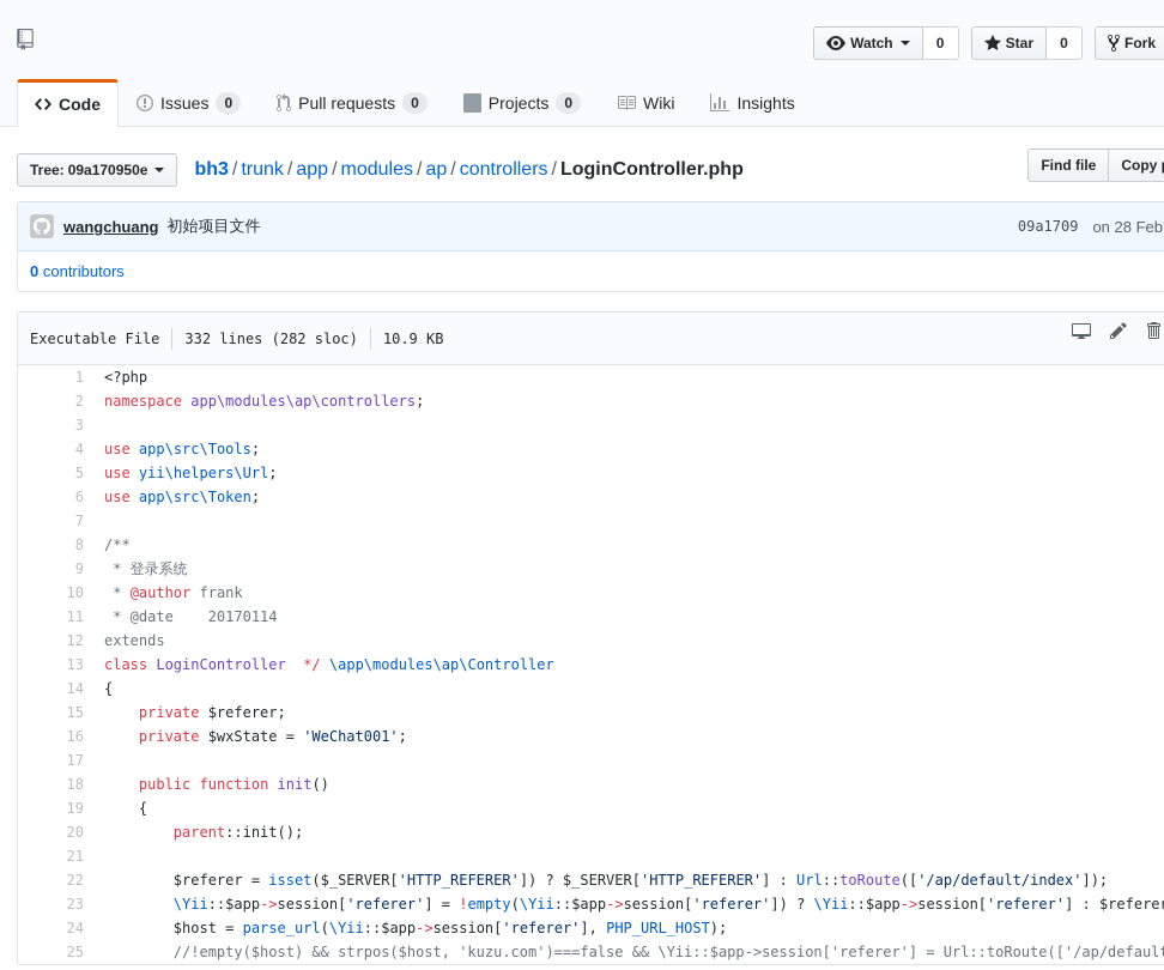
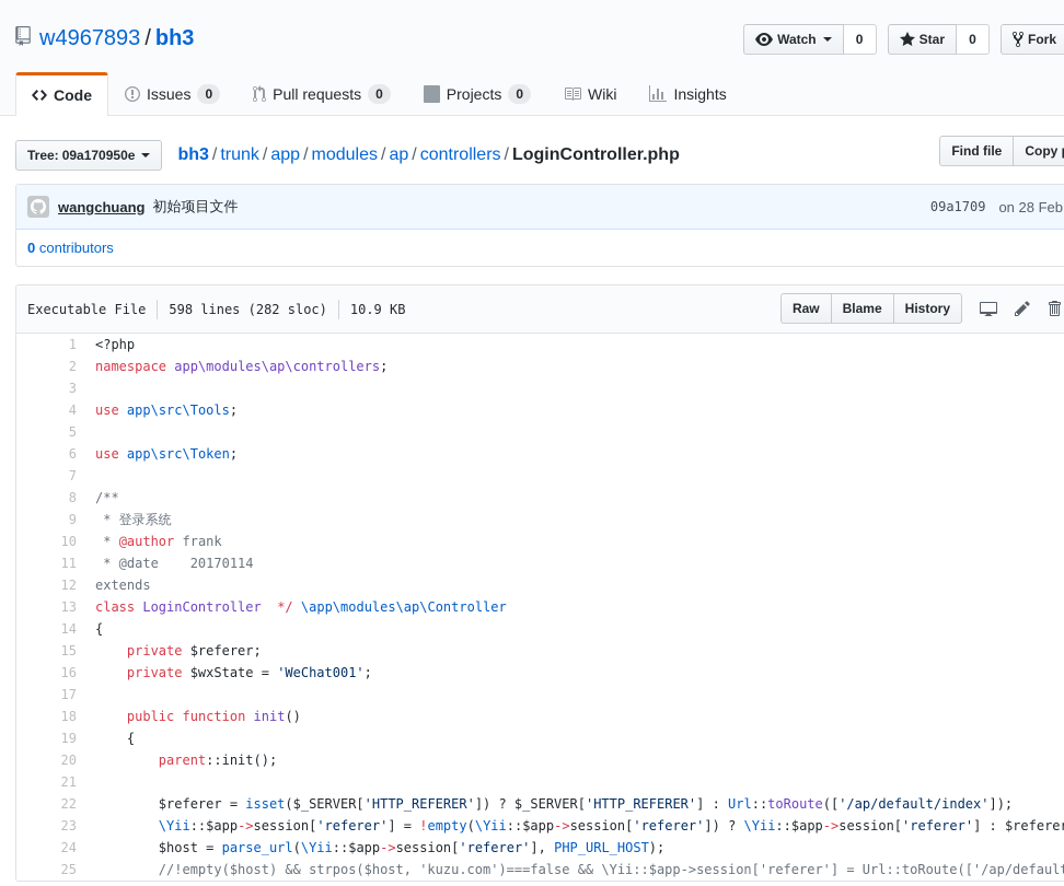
+ w4967893 / bh3
  Watch
  0
  Star
  0
  Fork
  Code
  Issues
  0
  Pull requests
  0
  Projects
  0
  Wiki
  Insights
  Tree:
  09a170950e
  bh3 / trunk / app / modules / ap / controllers / LoginController.php
  Find file
  wangchuang
  初始项目文件
  09a1709
  on 28 Feb
  0 contributors
  Executable File
- 332 lines (282 sloc)
+ 598 lines (282 sloc)
  10.9 KB
+ Raw
+ Blame
+ History
  1
  <?php
  2
  namespace app\modules\ap\controllers;
  3
  4
  use app\src\Tools;
  5
- use yii\helpers\Url;
  6
  use app\src\Token;
  7
  8
  /**
  9
  * 登录系统
  10
  * @author frank
  11
  * @date 20170114
  12
  extends
  13
  class LoginController */ \app\modules\ap\Controller
  14
  {
  15
  private $referer;
  16
  private $wxState = 'WeChat001';
  17
  18
  public function init()
  19
  {
  20
  parent::init();
  21
  22
  $referer = isset($_SERVER['HTTP_REFERER']) ? $_SERVER['HTTP_REFERER'] : Url::toRoute(['/ap/default/index']);
  23
  \Yii::$app->session['referer'] = !empty(\Yii::$app->session['referer']) ? \Yii::$app->session['referer'] : $refere
  24
  $host = parse_url(\Yii::$app->session['referer'], PHP_URL_HOST);
  25
  //!empty($host) && strpos($host, 'kuzu.com')===false && \Yii::$app->session['referer'] = Url::toRoute(['/ap/defaul
